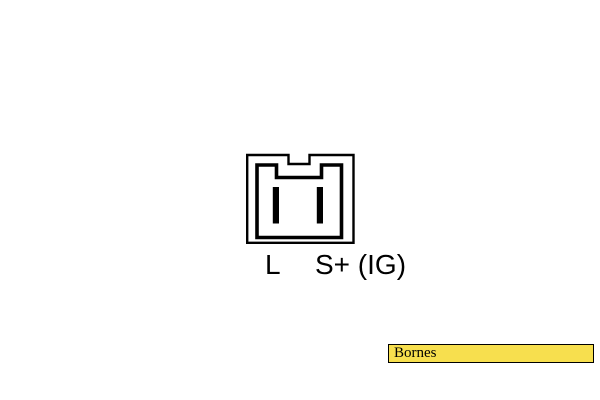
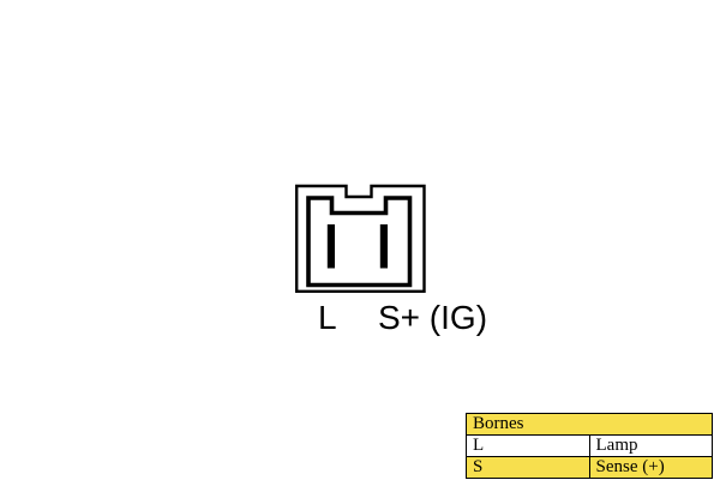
  L
  S+ (IG)
  Bornes
+ L	Lamp
+ S	Sense (+)
